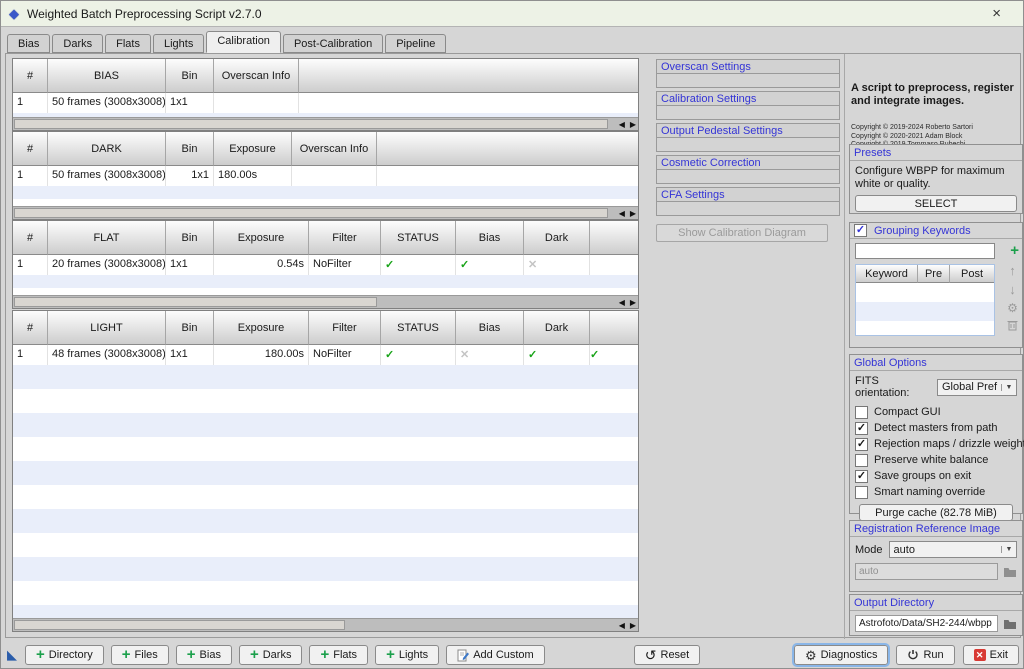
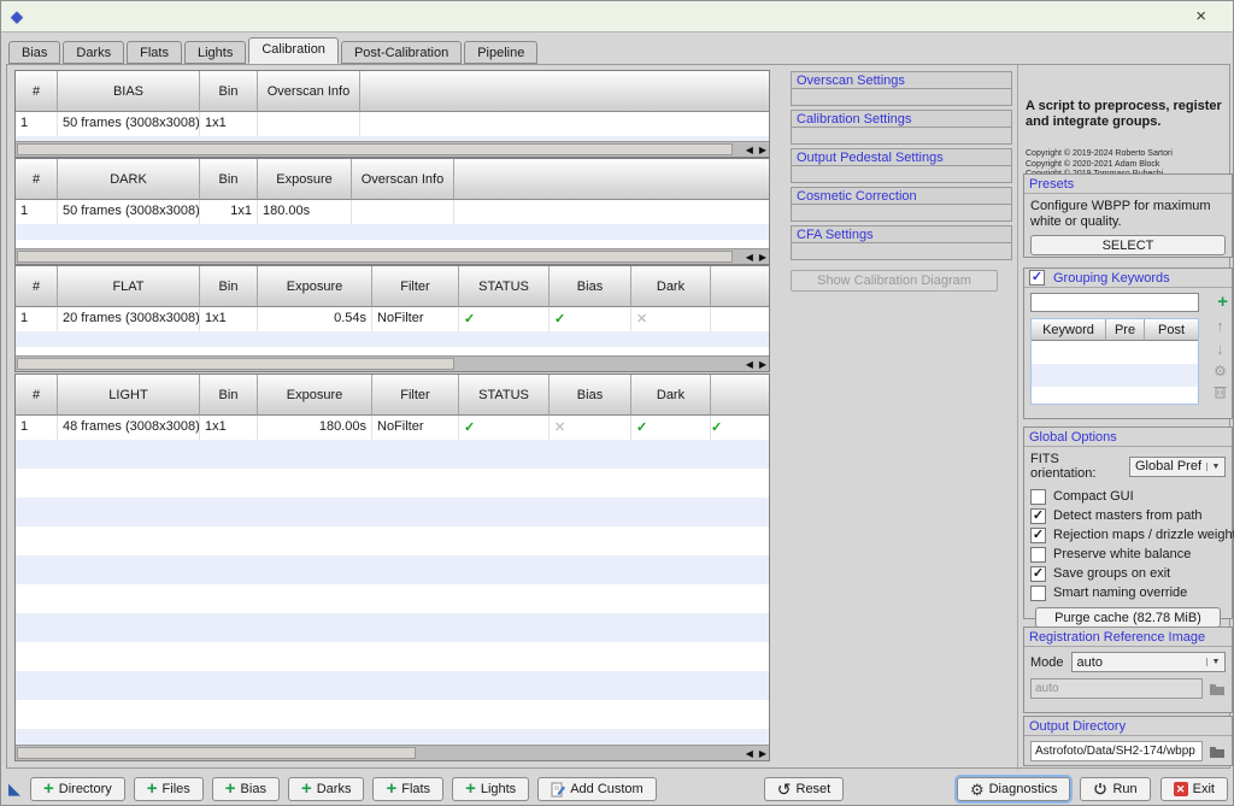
  ◆
- Weighted Batch Preprocessing Script v2.7.0
  ×
  Bias
  Darks
  Flats
  Lights
  Calibration
  Post-Calibration
  Pipeline
  #
  BIAS
  Bin
  Overscan Info
  1
  50 frames (3008x3008)
  1x1
  ◀
  ▶
  #
  DARK
  Bin
  Exposure
  Overscan Info
  1
  50 frames (3008x3008)
  1x1
  180.00s
  ◀
  ▶
  #
  FLAT
  Bin
  Exposure
  Filter
  STATUS
  Bias
  Dark
  1
  20 frames (3008x3008)
  1x1
  0.54s
  NoFilter
  ✓
  ✓
  ✕
  ◀
  ▶
  #
  LIGHT
  Bin
  Exposure
  Filter
  STATUS
  Bias
  Dark
  1
  48 frames (3008x3008)
  1x1
  180.00s
  NoFilter
  ✓
  ✕
  ✓
  ✓
  ◀
  ▶
  Overscan Settings
  Calibration Settings
  Output Pedestal Settings
  Cosmetic Correction
  CFA Settings
  Show Calibration Diagram
- A script to preprocess, register and integrate images.
+ A script to preprocess, register and integrate groups.
  Presets
  Configure WBPP for maximum white or quality.
  SELECT
  ✓
  Grouping Keywords
  +
  Keyword
  Pre
  Post
  ↑
  ↓
  ⚙
  Global Options
  FITS orientation:
  Global Pref
  Compact GUI
  ✓
  Detect masters from path
  ✓
  Rejection maps / drizzle weigh
  Preserve white balance
  ✓
  Save groups on exit
  Smart naming override
  Purge cache (82.78 MiB)
  Registration Reference Image
  Mode
  auto
  auto
  Output Directory
- Astrofoto/Data/SH2-244/wbpp
+ Astrofoto/Data/SH2-174/wbpp
  ◣
  +
  Directory
  +
  Files
  +
  Bias
  +
  Darks
  +
  Flats
  +
  Lights
  Add Custom
  ↺
  Reset
  ⚙
  Diagnostics
  Run
  ✕
  Exit
